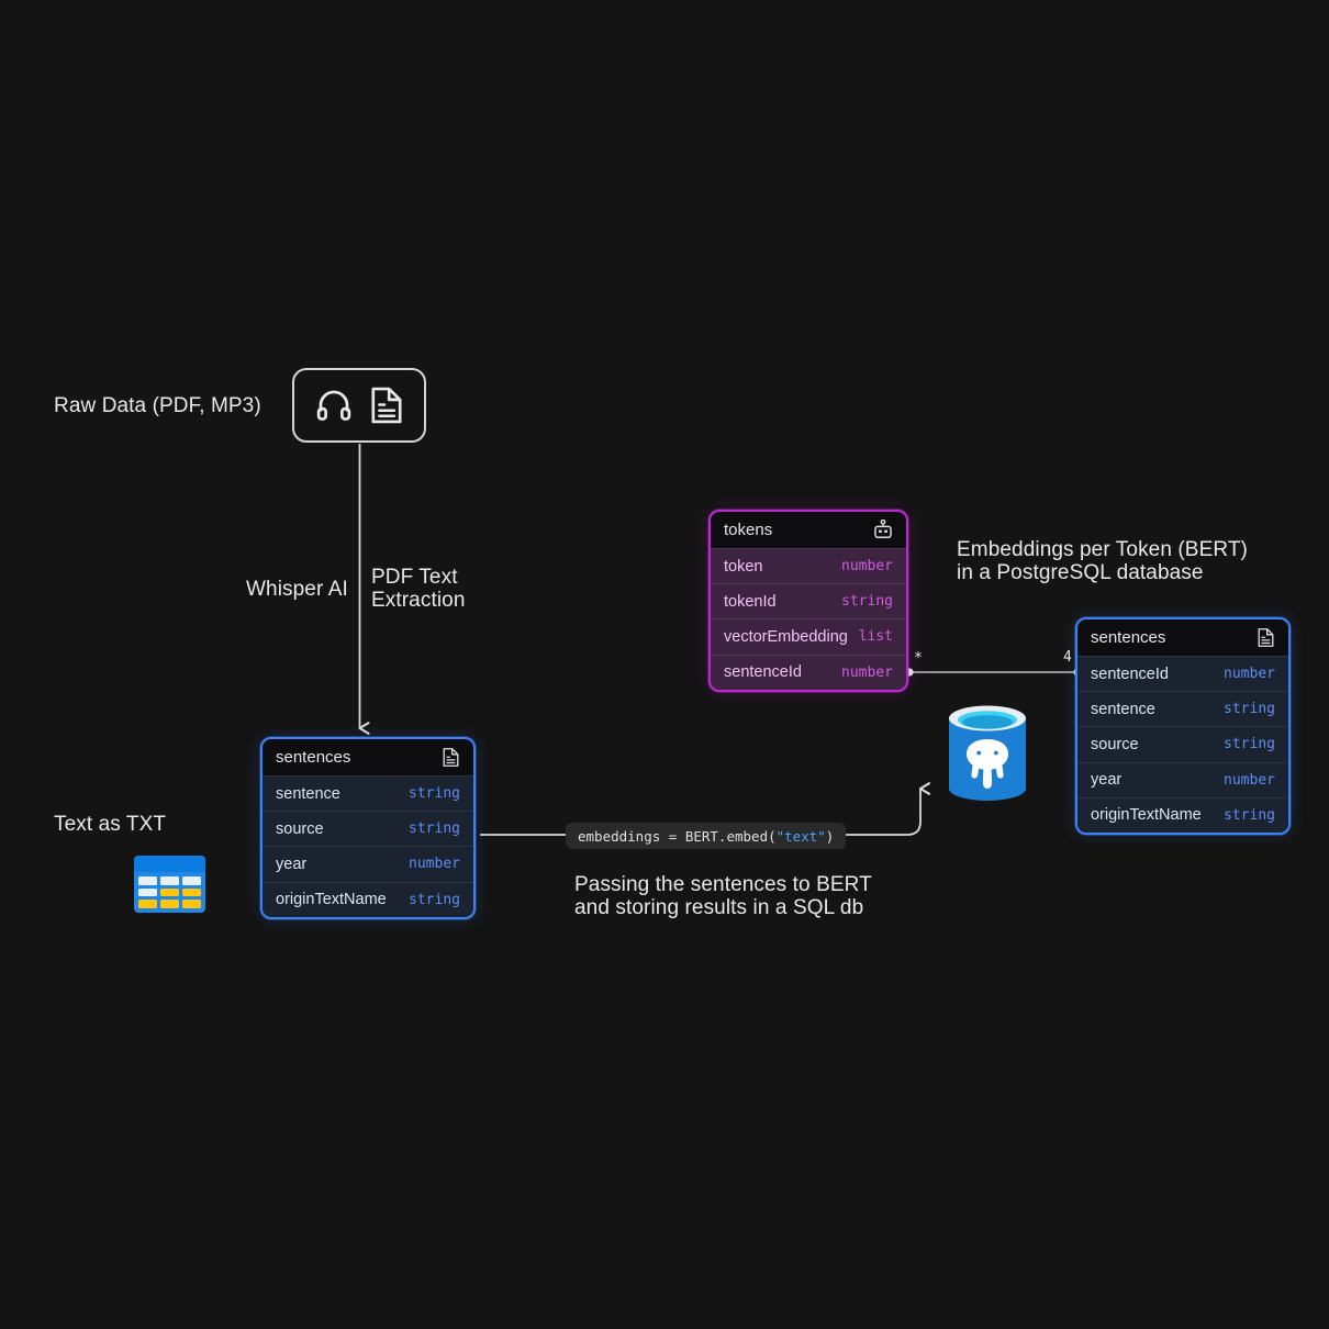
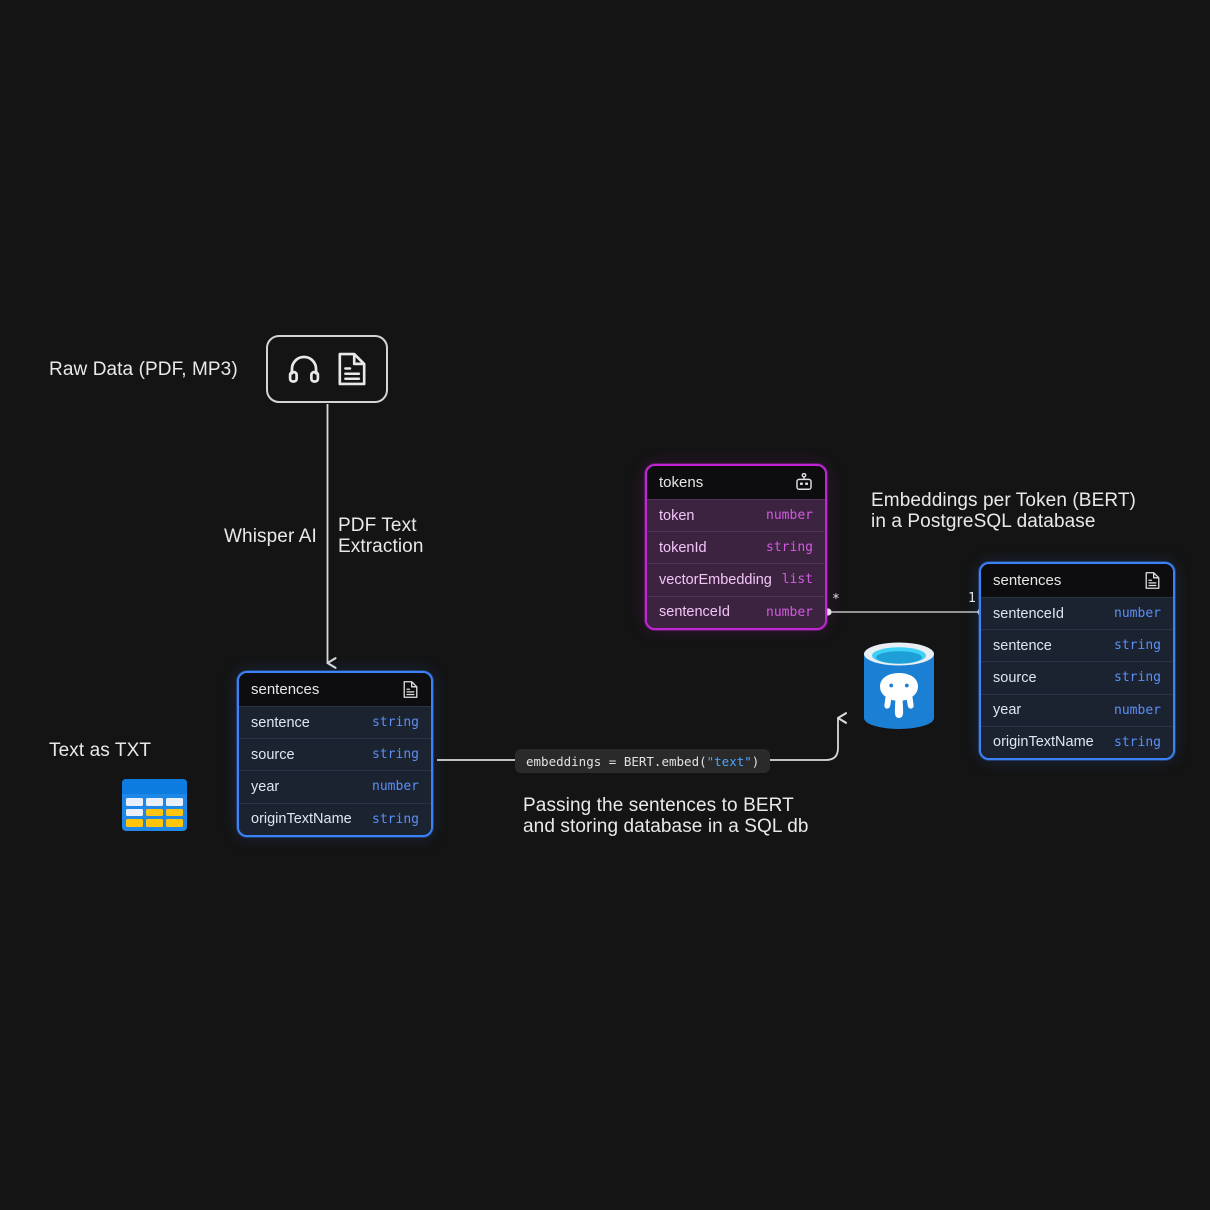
  Raw Data (PDF, MP3)
  Whisper AI
  PDF Text
  Extraction
  Text as TXT
  Embeddings per Token (BERT)
  in a PostgreSQL database
  Passing the sentences to BERT
- and storing results in a SQL db
+ and storing database in a SQL db
  *
- 4
+ 1
  tokens
  token
  number
  tokenId
  string
  vectorEmbedding
  list
  sentenceId
  number
  sentences
  sentence
  string
  source
  string
  year
  number
  originTextName
  string
  sentences
  sentenceId
  number
  sentence
  string
  source
  string
  year
  number
  originTextName
  string
  embeddings = BERT.embed(
  "text"
  )
